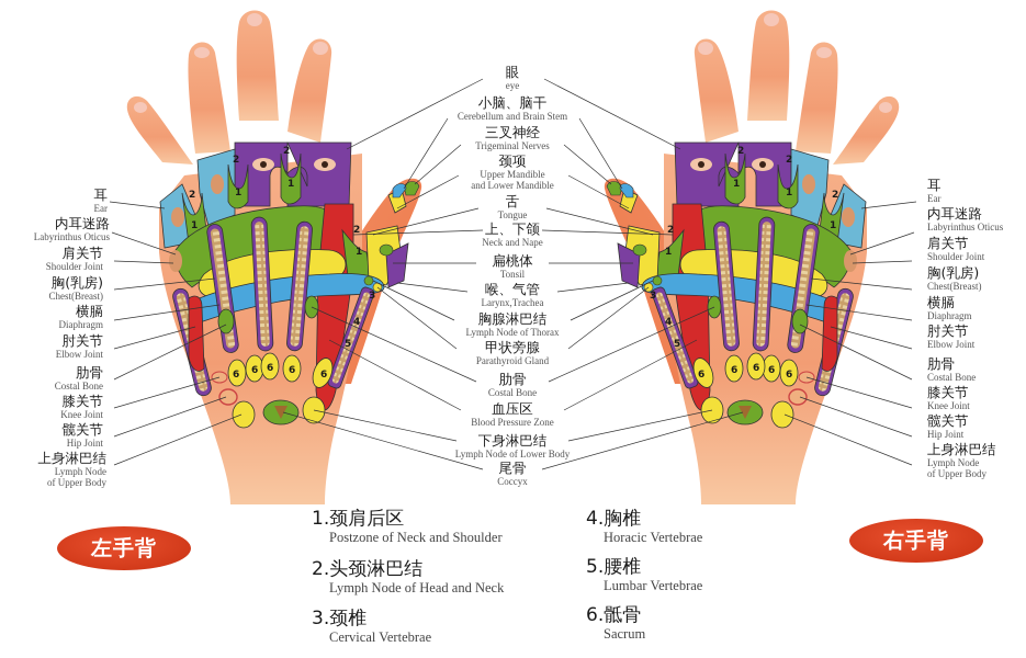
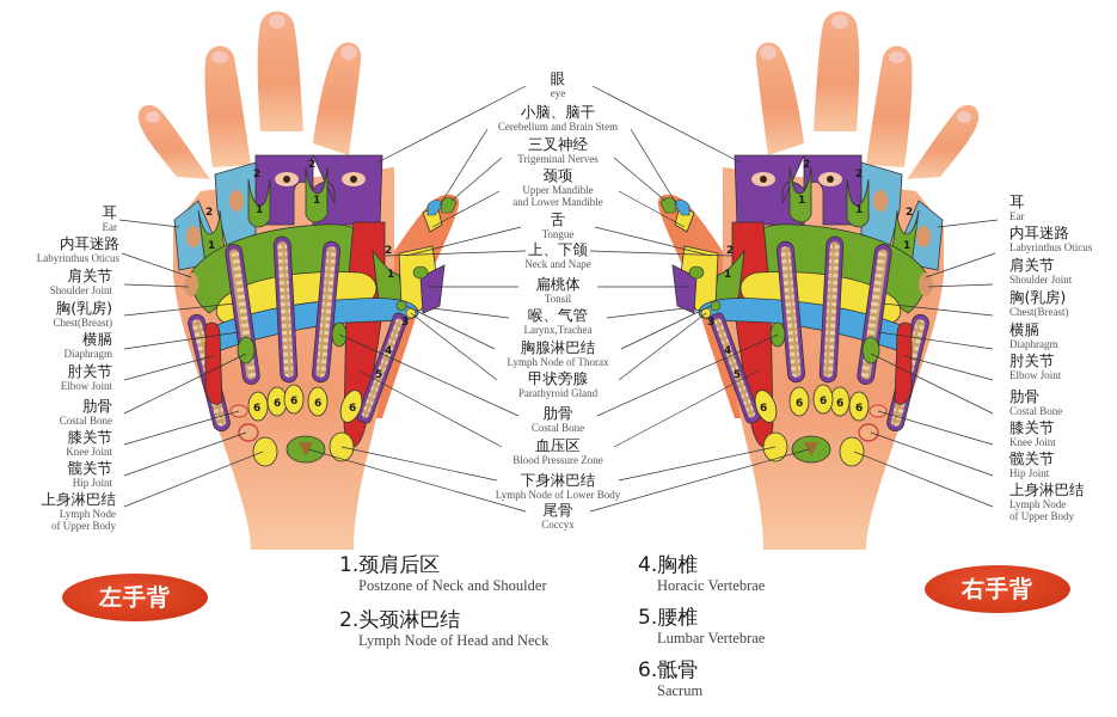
  2
  1
  2
  1
  2
  1
  2
  1
  3
  4
  5
  6
  6
  6
  6
  6
  2
  1
  2
  1
  2
  1
  2
  1
  3
  4
  5
  6
  6
  6
  6
  6
  耳
  Ear
  内耳迷路
  Labyrinthus Oticus
  肩关节
  Shoulder Joint
  胸(乳房)
  Chest(Breast)
  横膈
  Diaphragm
  肘关节
  Elbow Joint
  肋骨
  Costal Bone
  膝关节
  Knee Joint
  髋关节
  Hip Joint
  上身淋巴结
  Lymph Node
  of Upper Body
  耳
  Ear
  内耳迷路
  Labyrinthus Oticus
  肩关节
  Shoulder Joint
  胸(乳房)
  Chest(Breast)
  横膈
  Diaphragm
  肘关节
  Elbow Joint
  肋骨
  Costal Bone
  膝关节
  Knee Joint
  髋关节
  Hip Joint
  上身淋巴结
  Lymph Node
  of Upper Body
  眼
  eye
  小脑、脑干
  Cerebellum and Brain Stem
  三叉神经
  Trigeminal Nerves
  颈项
  Upper Mandible
  and Lower Mandible
  舌
  Tongue
  上、下颌
  Neck and Nape
  扁桃体
  Tonsil
  喉、气管
  Larynx,Trachea
  胸腺淋巴结
  Lymph Node of Thorax
  甲状旁腺
  Parathyroid Gland
  肋骨
  Costal Bone
  血压区
  Blood Pressure Zone
  下身淋巴结
  Lymph Node of Lower Body
  尾骨
  Coccyx
  左手背
  右手背
  1.颈肩后区
  Postzone of Neck and Shoulder
  2.头颈淋巴结
  Lymph Node of Head and Neck
- 3.颈椎
- Cervical Vertebrae
  4.胸椎
  Horacic Vertebrae
  5.腰椎
  Lumbar Vertebrae
  6.骶骨
  Sacrum
